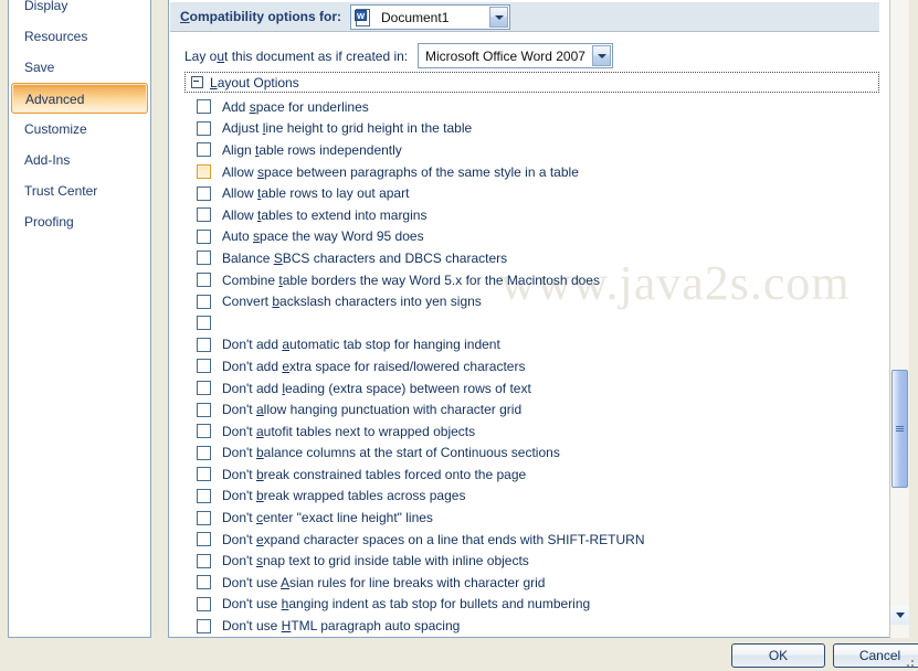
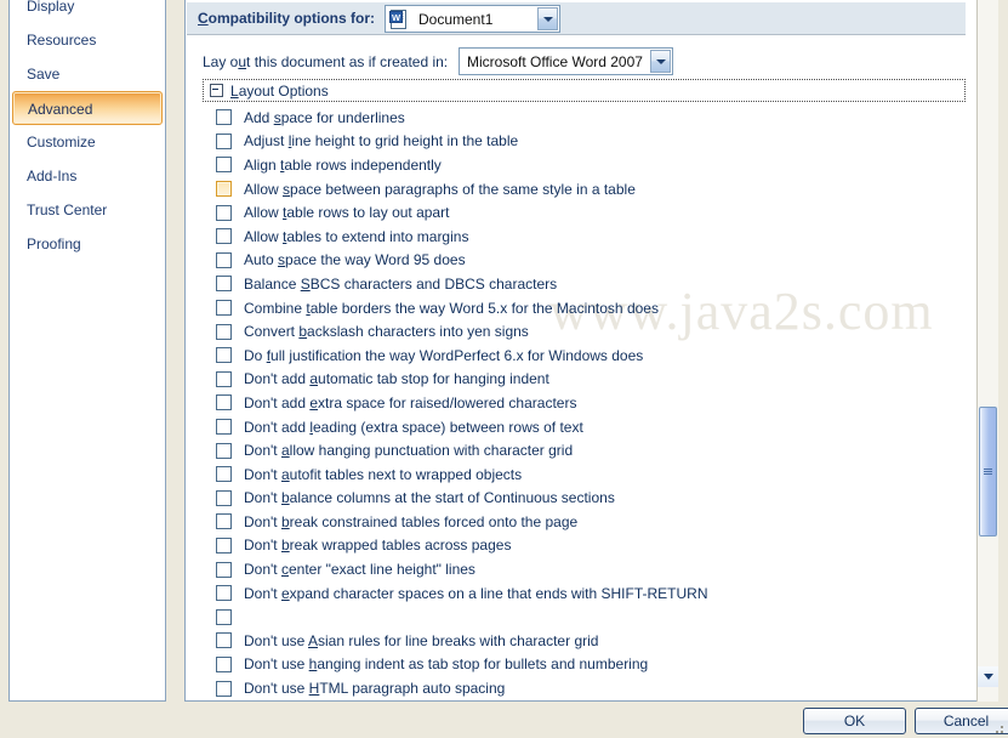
  Display
  Resources
  Save
  Advanced
  Customize
  Add-Ins
  Trust Center
  Proofing
  www.java2s.com
  Compatibility options for:
  W
  Document1
  Lay out this document as if created in:
  Microsoft Office Word 2007
  Layout Options
  Add space for underlines
  Adjust line height to grid height in the table
  Align table rows independently
  Allow space between paragraphs of the same style in a table
  Allow table rows to lay out apart
  Allow tables to extend into margins
  Auto space the way Word 95 does
  Balance SBCS characters and DBCS characters
  Combine table borders the way Word 5.x for the Macintosh does
  Convert backslash characters into yen signs
+ Do full justification the way WordPerfect 6.x for Windows does
  Don't add automatic tab stop for hanging indent
  Don't add extra space for raised/lowered characters
  Don't add leading (extra space) between rows of text
  Don't allow hanging punctuation with character grid
  Don't autofit tables next to wrapped objects
  Don't balance columns at the start of Continuous sections
  Don't break constrained tables forced onto the page
  Don't break wrapped tables across pages
  Don't center "exact line height" lines
  Don't expand character spaces on a line that ends with SHIFT-RETURN
- Don't snap text to grid inside table with inline objects
  Don't use Asian rules for line breaks with character grid
  Don't use hanging indent as tab stop for bullets and numbering
  Don't use HTML paragraph auto spacing
  OK
  Cancel
